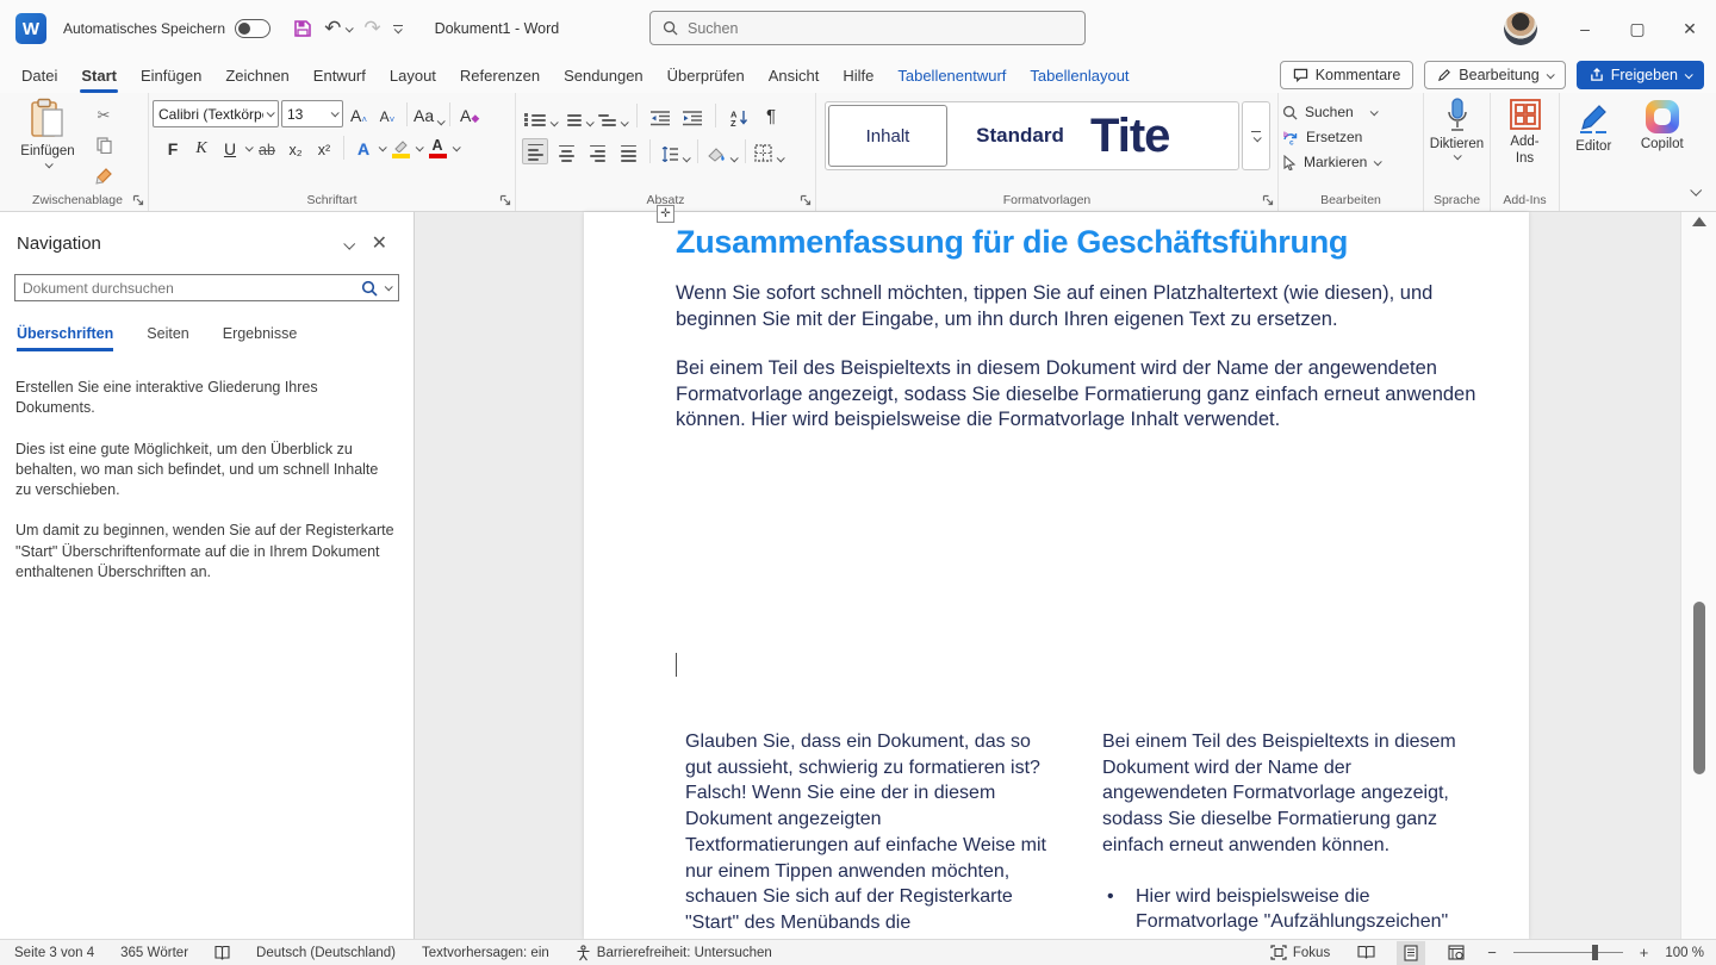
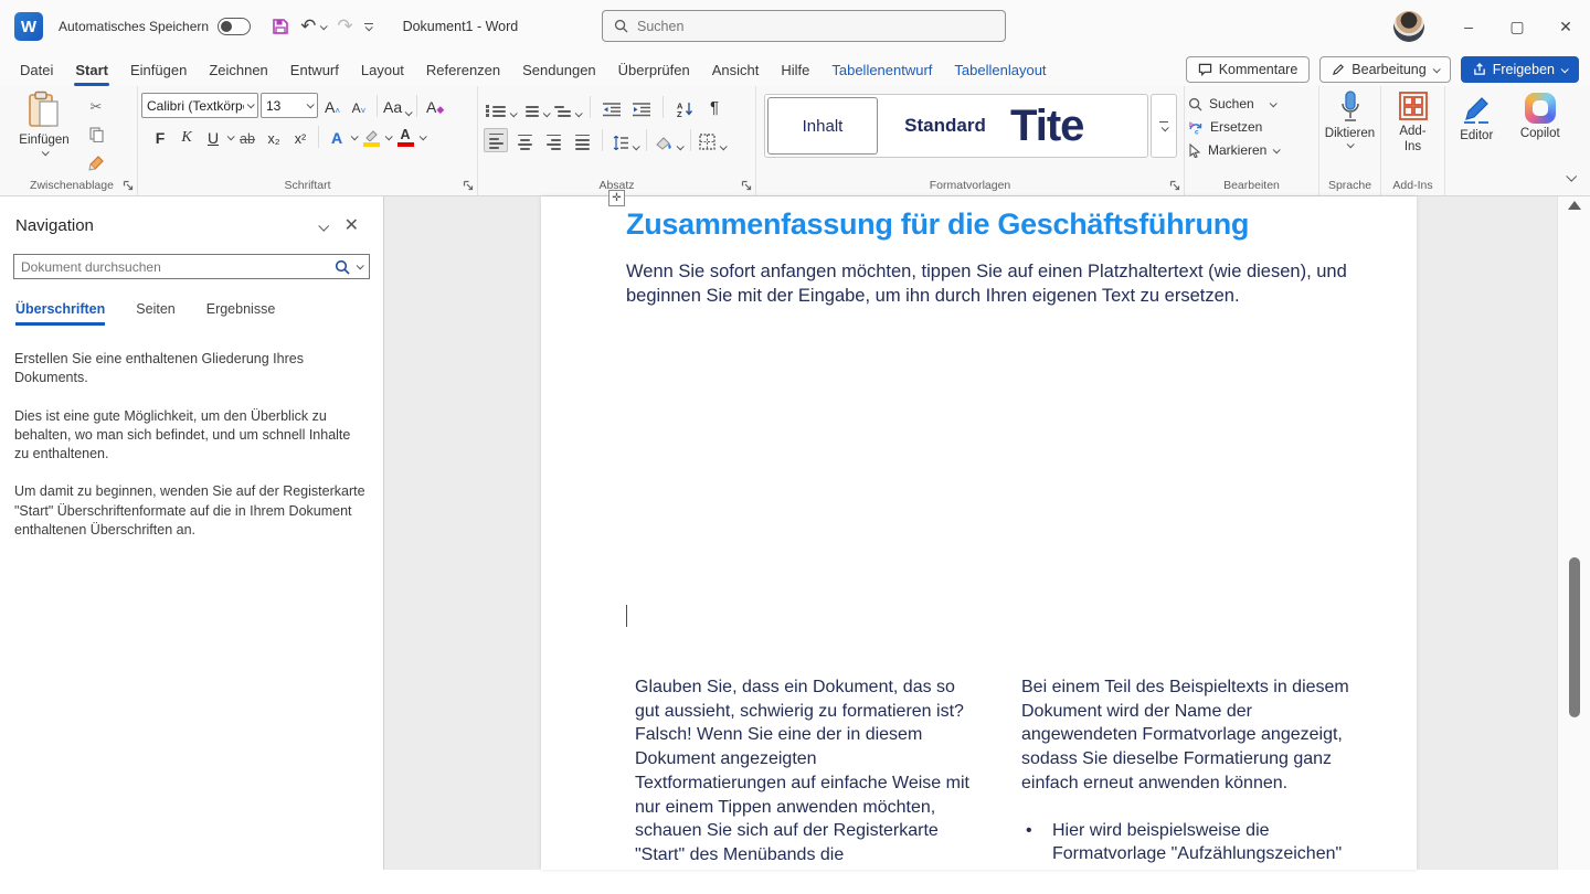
  W
  Automatisches Speichern
  ↶
  ↷
  Dokument1 - Word
  Suchen
  –
  ▢
  ✕
  Datei
  Start
  Einfügen
  Zeichnen
  Entwurf
  Layout
  Referenzen
  Sendungen
  Überprüfen
  Ansicht
  Hilfe
  Tabellenentwurf
  Tabellenlayout
  Kommentare
  Bearbeitung
  Freigeben
  Einfügen
  ✂
  Zwischenablage
  Calibri (Textkörp
  13
  A
  ˄
  A
  ˅
  Aa
  A
  ◆
  F
  K
  U
  ab
  x₂
  x²
  A
  A
  Schriftart
  A
  Z
  ¶
  Absatz
  Inhalt
  Standard
  Tite
  Formatvorlagen
  Suchen
  Ersetzen
  Markieren
  Bearbeiten
  Diktieren
  Sprache
  Add-
  Ins
  Add-Ins
  Editor
  Copilot
  Navigation
  ✕
  Dokument durchsuchen
  Überschriften
  Seiten
  Ergebnisse
- Erstellen Sie eine interaktive Gliederung Ihres Dokuments.
+ Erstellen Sie eine enthaltenen Gliederung Ihres Dokuments.
- Dies ist eine gute Möglichkeit, um den Überblick zu behalten, wo man sich befindet, und um schnell Inhalte zu verschieben.
+ Dies ist eine gute Möglichkeit, um den Überblick zu behalten, wo man sich befindet, und um schnell Inhalte zu enthaltenen.
  Um damit zu beginnen, wenden Sie auf der Registerkarte "Start" Überschriftenformate auf die in Ihrem Dokument enthaltenen Überschriften an.
  ✛
  Zusammenfassung für die Geschäftsführung
- Wenn Sie sofort schnell möchten, tippen Sie auf einen Platzhaltertext (wie diesen), und beginnen Sie mit der Eingabe, um ihn durch Ihren eigenen Text zu ersetzen.
+ Wenn Sie sofort anfangen möchten, tippen Sie auf einen Platzhaltertext (wie diesen), und beginnen Sie mit der Eingabe, um ihn durch Ihren eigenen Text zu ersetzen.
- Bei einem Teil des Beispieltexts in diesem Dokument wird der Name der angewendeten Formatvorlage angezeigt, sodass Sie dieselbe Formatierung ganz einfach erneut anwenden können. Hier wird beispielsweise die Formatvorlage Inhalt verwendet.
  Glauben Sie, dass ein Dokument, das so gut aussieht, schwierig zu formatieren ist? Falsch! Wenn Sie eine der in diesem Dokument angezeigten Textformatierungen auf einfache Weise mit nur einem Tippen anwenden möchten, schauen Sie sich auf der Registerkarte "Start" des Menübands die
  Bei einem Teil des Beispieltexts in diesem Dokument wird der Name der angewendeten Formatvorlage angezeigt, sodass Sie dieselbe Formatierung ganz einfach erneut anwenden können.
  Hier wird beispielsweise die Formatvorlage "Aufzählungszeichen"
- Seite 3 von 4
- 365 Wörter
- Deutsch (Deutschland)
- Textvorhersagen: ein
- Barrierefreiheit: Untersuchen
- Fokus
- −
- +
- 100 %
